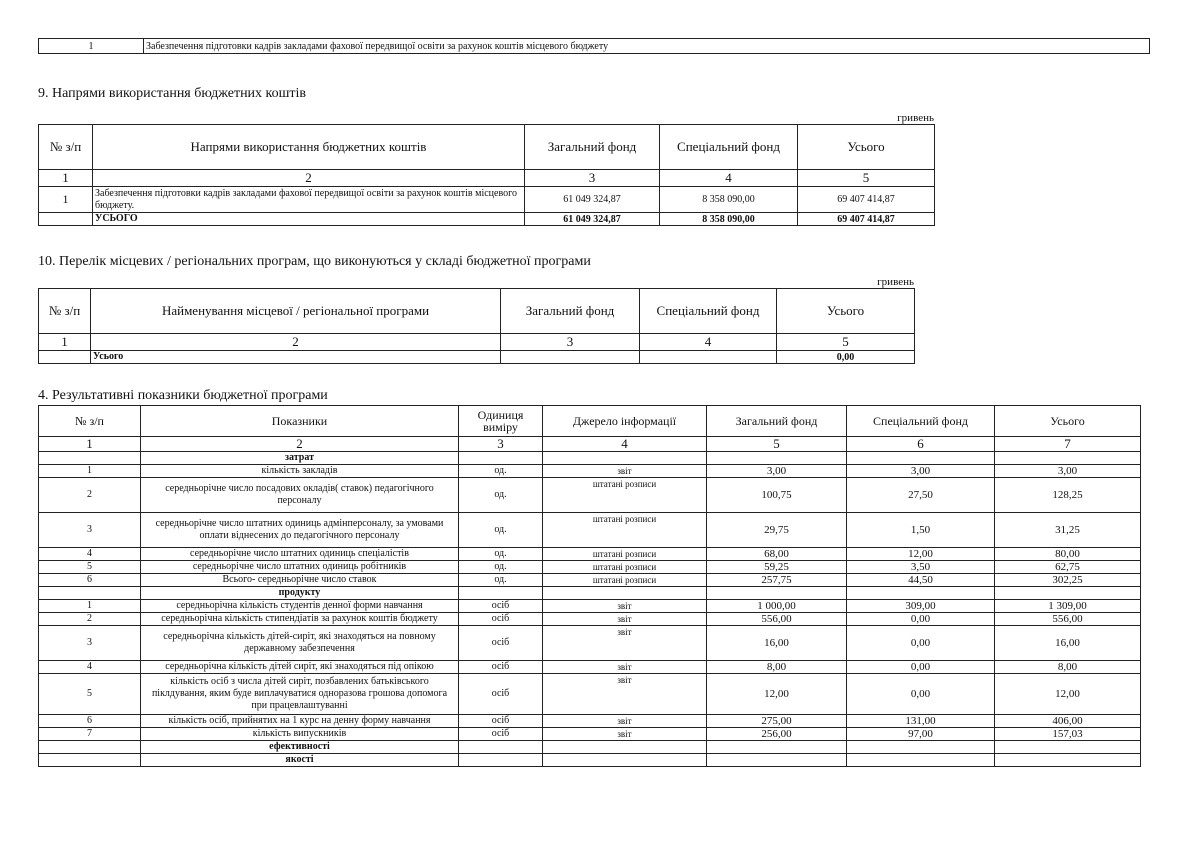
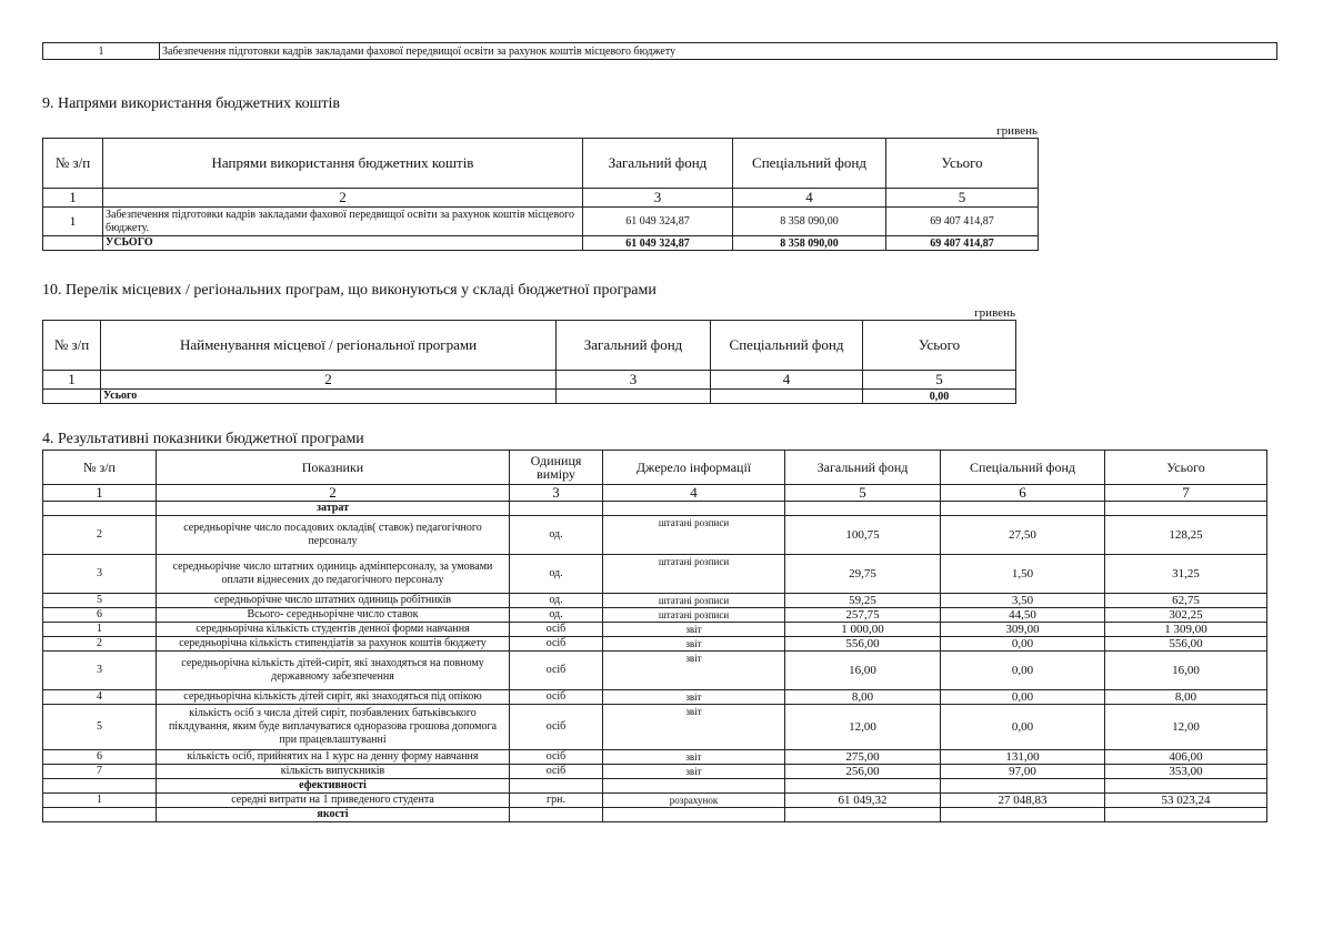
  1	Забезпечення підготовки кадрів закладами фахової передвищої освіти за рахунок коштів місцевого бюджету
  9. Напрями використання бюджетних коштів
  гривень
  № з/п	Напрями використання бюджетних коштів	Загальний фонд	Спеціальний фонд	Усього
  1	2	3	4	5
  1	Забезпечення підготовки кадрів закладами фахової передвищої освіти за рахунок коштів місцевого бюджету.	61 049 324,87	8 358 090,00	69 407 414,87
  	УСЬОГО	61 049 324,87	8 358 090,00	69 407 414,87
  10. Перелік місцевих / регіональних програм, що виконуються у складі бюджетної програми
  гривень
  № з/п	Найменування місцевої / регіональної програми	Загальний фонд	Спеціальний фонд	Усього
  1	2	3	4	5
  	Усього			0,00
  4. Результативні показники бюджетної програми
  № з/п	Показники	Одиниця виміру	Джерело інформації	Загальний фонд	Спеціальний фонд	Усього
  1	2	3	4	5	6	7
  	затрат
- 1	кількість закладів	од.	звіт	3,00	3,00	3,00
  2	середньорічне число посадових окладів( ставок) педагогічного персоналу	од.	штатані розписи	100,75	27,50	128,25
  3	середньорічне число штатних одиниць адмінперсоналу, за умовами оплати віднесених до педагогічного персоналу	од.	штатані розписи	29,75	1,50	31,25
- 4	середньорічне число штатних одиниць спеціалістів	од.	штатані розписи	68,00	12,00	80,00
  5	середньорічне число штатних одиниць робітників	од.	штатані розписи	59,25	3,50	62,75
  6	Всього- середньорічне число ставок	од.	штатані розписи	257,75	44,50	302,25
- 	продукту
  1	середньорічна кількість студентів денної форми навчання	осіб	звіт	1 000,00	309,00	1 309,00
  2	середньорічна кількість стипендіатів за рахунок коштів бюджету	осіб	звіт	556,00	0,00	556,00
  3	середньорічна кількість дітей-сиріт, які знаходяться на повному державному забезпечення	осіб	звіт	16,00	0,00	16,00
  4	середньорічна кількість дітей сиріт, які знаходяться під опікою	осіб	звіт	8,00	0,00	8,00
  5	кількість осіб з числа дітей сиріт, позбавлених батьківського піклдування, яким буде виплачуватися одноразова грошова допомога при працевлаштуванні	осіб	звіт	12,00	0,00	12,00
  6	кількість осіб, прийнятих на 1 курс на денну форму навчання	осіб	звіт	275,00	131,00	406,00
- 7	кількість випускників	осіб	звіт	256,00	97,00	157,03
+ 7	кількість випускників	осіб	звіт	256,00	97,00	353,00
  	ефективності
+ 1	середні витрати на 1 приведеного студента	грн.	розрахунок	61 049,32	27 048,83	53 023,24
  	якості
